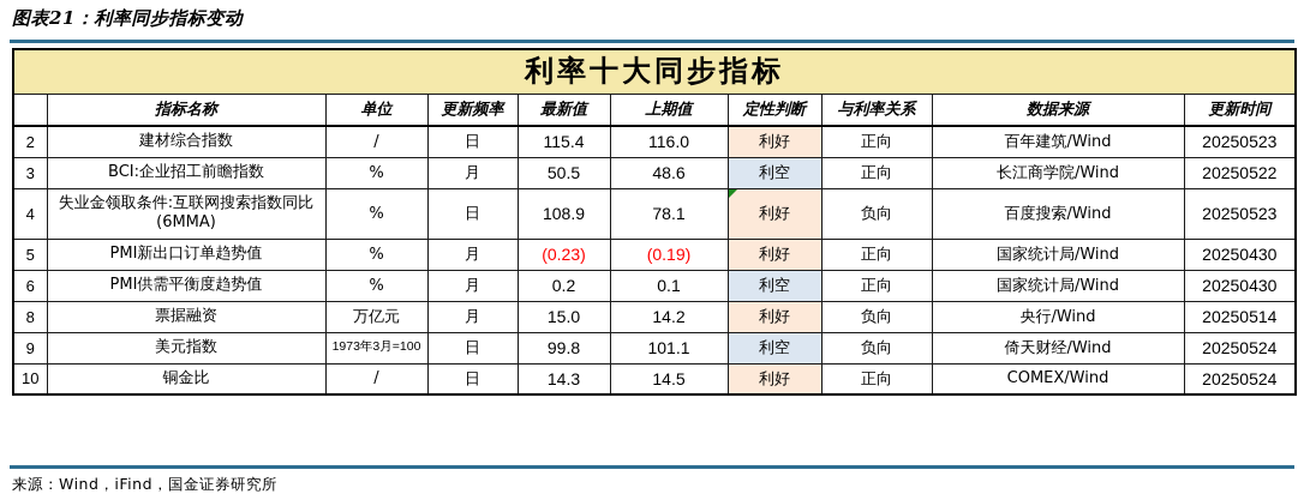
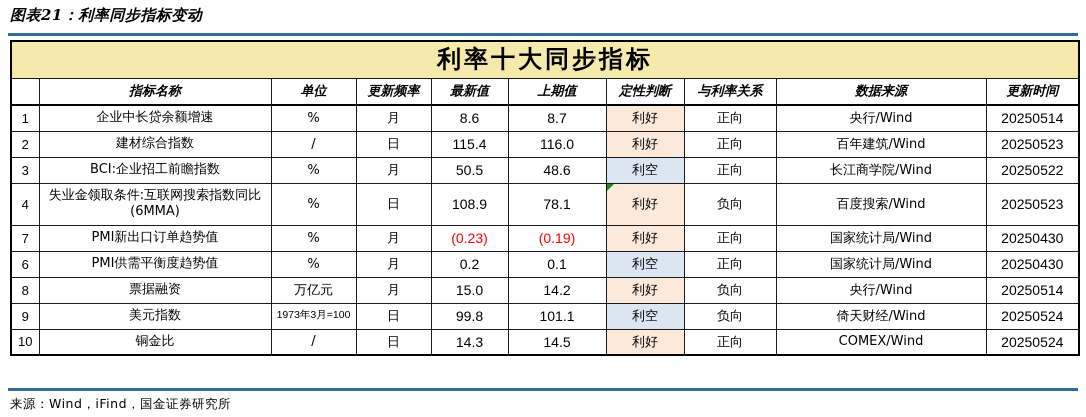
  图表21：利率同步指标变动
  利率十大同步指标
  	指标名称	单位	更新频率	最新值	上期值	定性判断	与利率关系	数据来源	更新时间
+ 1	企业中长贷余额增速	%	月	8.6	8.7	利好	正向	央行/Wind	20250514
  2	建材综合指数	/	日	115.4	116.0	利好	正向	百年建筑/Wind	20250523
  3	BCI:企业招工前瞻指数	%	月	50.5	48.6	利空	正向	长江商学院/Wind	20250522
  4	失业金领取条件:互联网搜索指数同比(6MMA)	%	日	108.9	78.1	利好	负向	百度搜索/Wind	20250523
- 5	PMI新出口订单趋势值	%	月	(0.23)	(0.19)	利好	正向	国家统计局/Wind	20250430
+ 7	PMI新出口订单趋势值	%	月	(0.23)	(0.19)	利好	正向	国家统计局/Wind	20250430
  6	PMI供需平衡度趋势值	%	月	0.2	0.1	利空	正向	国家统计局/Wind	20250430
  8	票据融资	万亿元	月	15.0	14.2	利好	负向	央行/Wind	20250514
  9	美元指数	1973年3月=100	日	99.8	101.1	利空	负向	倚天财经/Wind	20250524
  10	铜金比	/	日	14.3	14.5	利好	正向	COMEX/Wind	20250524
  来源：Wind，iFind，国金证券研究所
